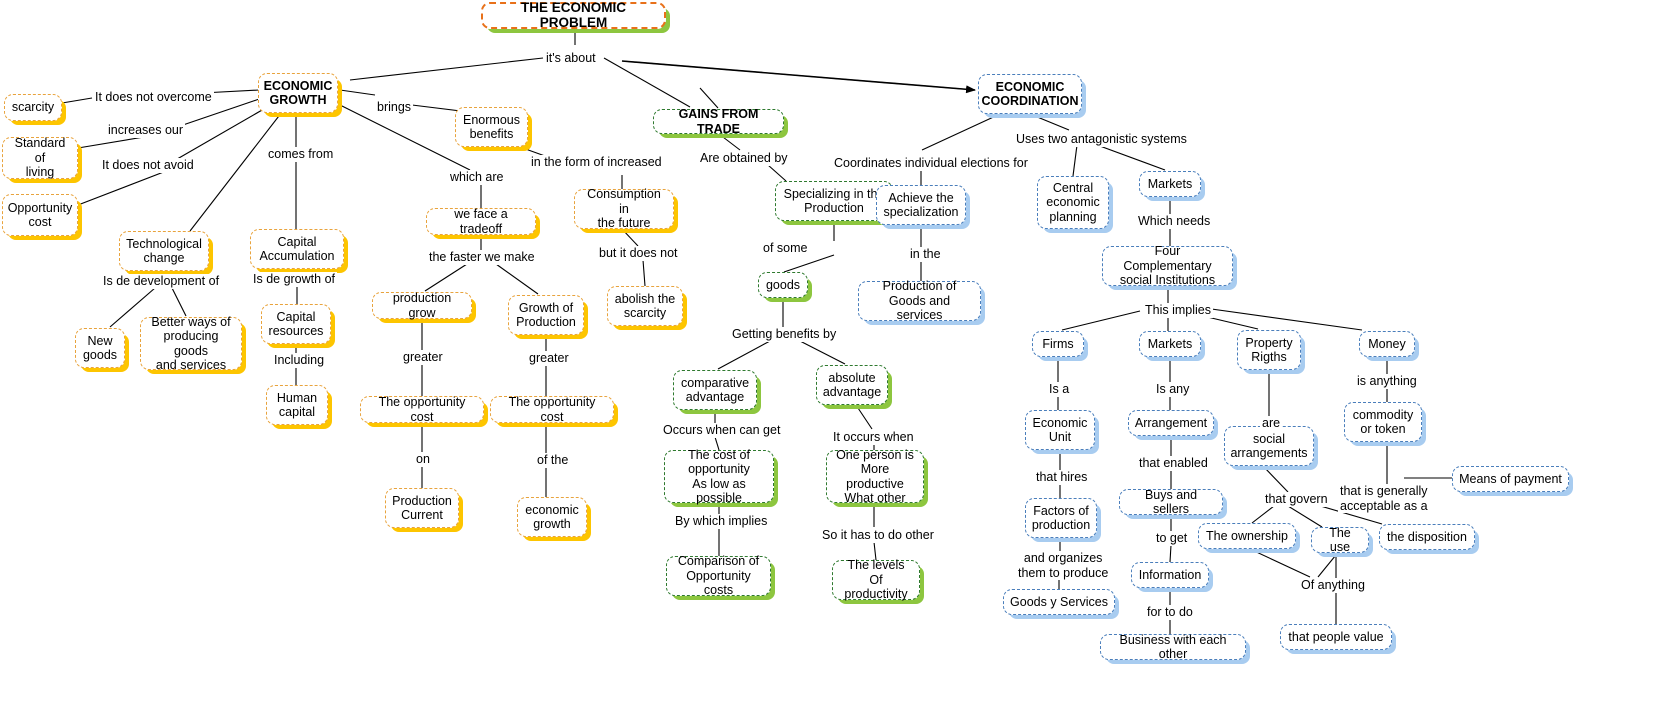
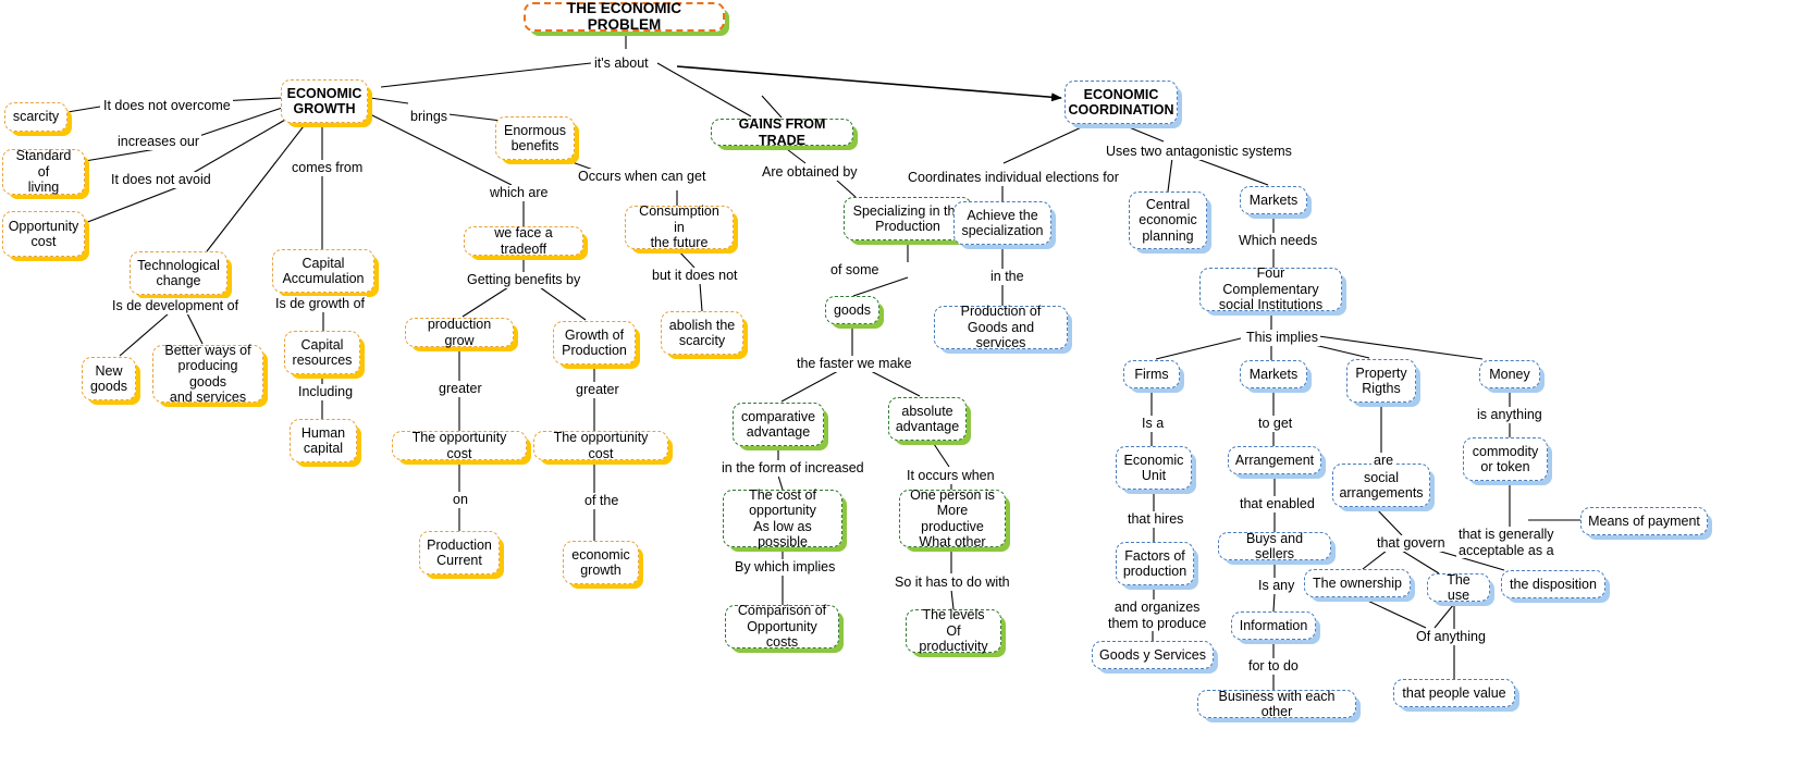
  THE ECONOMIC PROBLEM
  ECONOMIC
  GROWTH
  scarcity
  Standard of
  living
  Opportunity
  cost
  Technological
  change
  New
  goods
  Better ways of
  producing goods
  and services
  Capital
  Accumulation
  Capital
  resources
  Human
  capital
  Enormous
  benefits
  we face a tradeoff
  production grow
  Growth of
  Production
  The opportunity cost
  The opportunity cost
  Production
  Current
  economic
  growth
  Consumption in
  the future
  abolish the
  scarcity
  GAINS FROM TRADE
  Specializing in th
  Production
  goods
  comparative
  advantage
  absolute
  advantage
  The cost of
  opportunity
  As low as possible
  One person is
  More productive
  What other
  Comparison of
  Opportunity costs
  The levels
  Of productivity
  ECONOMIC
  COORDINATION
  Achieve the
  specialization
  Production of
  Goods and services
  Central
  economic
  planning
  Markets
  Four Complementary
  social Institutions
  Firms
  Markets
  Property
  Rigths
  Money
  Economic
  Unit
  Arrangement
  social
  arrangements
  commodity
  or token
  Factors of
  production
  Buys and sellers
  The ownership
  The use
  the disposition
  Means of payment
  Information
  Goods y Services
  that people value
  Business with each other
  it's about
  It does not overcome
  increases our
  It does not avoid
  comes from
  brings
  Is de development of
  Is de growth of
  Including
  which are
- the faster we make
+ Getting benefits by
  greater
  greater
  on
  of the
- in the form of increased
+ Occurs when can get
  but it does not
  Are obtained by
  of some
- Getting benefits by
+ the faster we make
- Occurs when can get
+ in the form of increased
  By which implies
  It occurs when
- So it has to do other
+ So it has to do with
  Coordinates individual elections for
  in the
  Uses two antagonistic systems
  Which needs
  This implies
  Is a
- Is any
+ to get
  are
  is anything
  that hires
  that enabled
  and organizes
  them to produce
- to get
+ Is any
  for to do
  that govern
  Of anything
  that is generally
  acceptable as a
